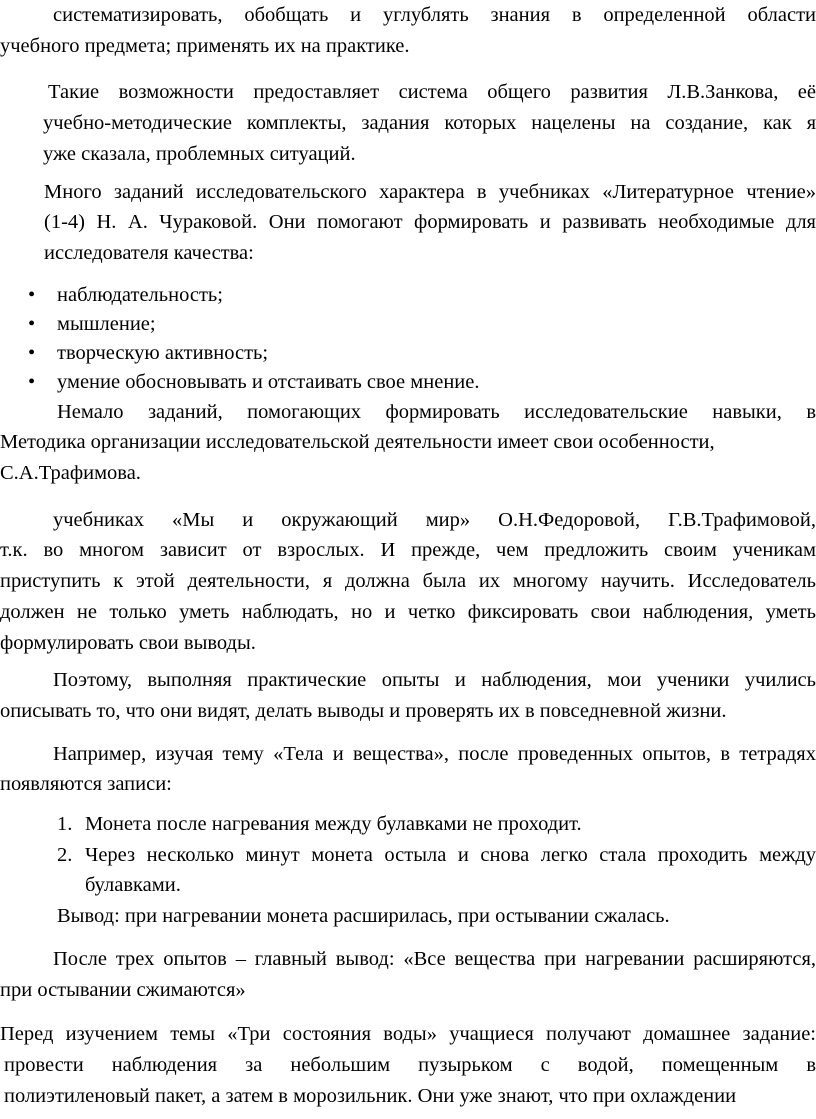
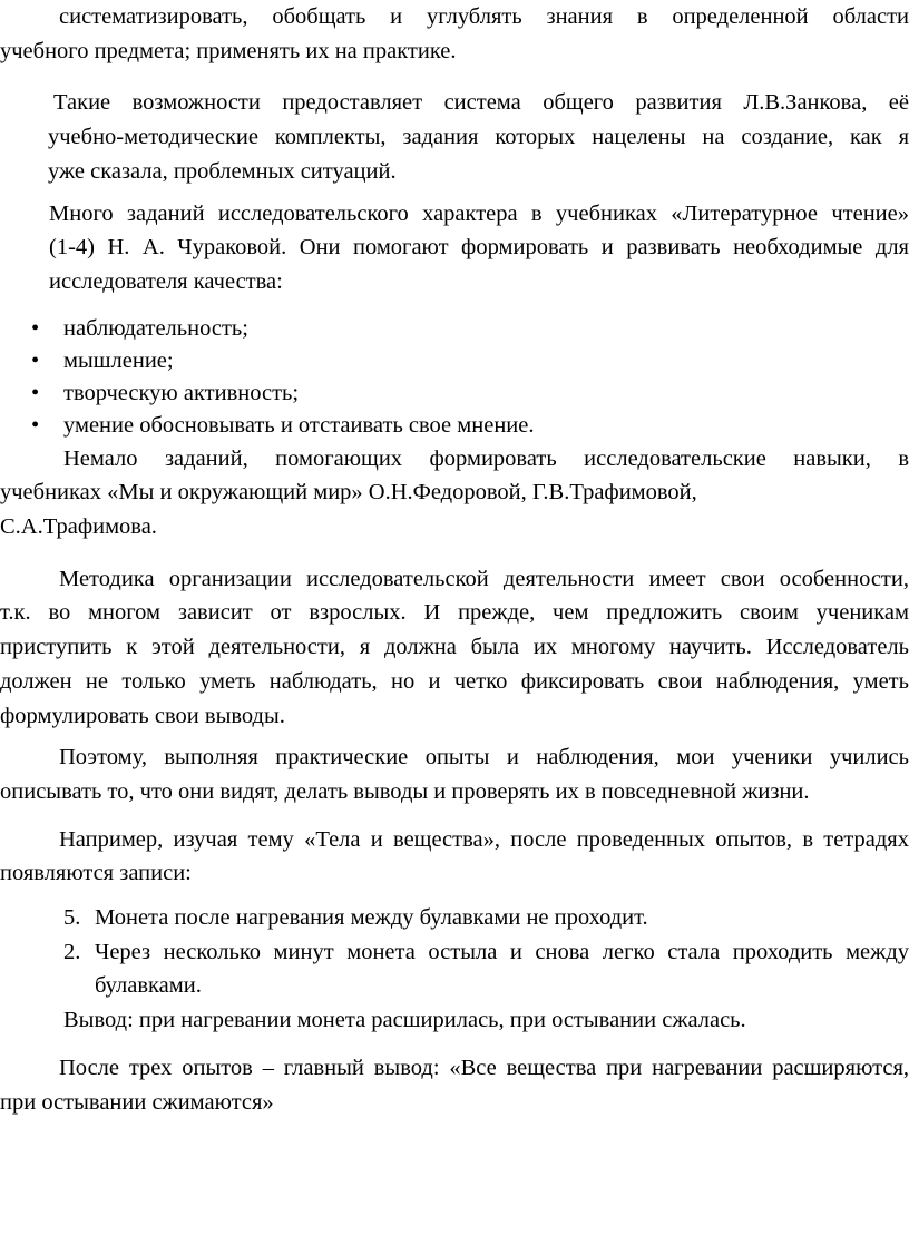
  систематизировать, обобщать и углублять знания в определенной области
  учебного предмета; применять их на практике.
  Такие возможности предоставляет система общего развития Л.В.Занкова, её
  учебно-методические комплекты, задания которых нацелены на создание, как я
  уже сказала, проблемных ситуаций.
  Много заданий исследовательского характера в учебниках «Литературное чтение»
  (1-4) Н. А. Чураковой. Они помогают формировать и развивать необходимые для
  исследователя качества:
  •
  наблюдательность;
  •
  мышление;
  •
  творческую активность;
  •
  умение обосновывать и отстаивать свое мнение.
  Немало заданий, помогающих формировать исследовательские навыки, в
- Методика организации исследовательской деятельности имеет свои особенности,
+ учебниках «Мы и окружающий мир» О.Н.Федоровой, Г.В.Трафимовой,
  С.А.Трафимова.
- учебниках «Мы и окружающий мир» О.Н.Федоровой, Г.В.Трафимовой,
+ Методика организации исследовательской деятельности имеет свои особенности,
  т.к. во многом зависит от взрослых. И прежде, чем предложить своим ученикам
  приступить к этой деятельности, я должна была их многому научить. Исследователь
  должен не только уметь наблюдать, но и четко фиксировать свои наблюдения, уметь
  формулировать свои выводы.
  Поэтому, выполняя практические опыты и наблюдения, мои ученики учились
  описывать то, что они видят, делать выводы и проверять их в повседневной жизни.
  Например, изучая тему «Тела и вещества», после проведенных опытов, в тетрадях
  появляются записи:
- 1.
+ 5.
  Монета после нагревания между булавками не проходит.
  2.
  Через несколько минут монета остыла и снова легко стала проходить между
  булавками.
  Вывод: при нагревании монета расширилась, при остывании сжалась.
  После трех опытов – главный вывод: «Все вещества при нагревании расширяются,
  при остывании сжимаются»
- Перед изучением темы «Три состояния воды» учащиеся получают домашнее задание:
- провести наблюдения за небольшим пузырьком с водой, помещенным в
- полиэтиленовый пакет, а затем в морозильник. Они уже знают, что при охлаждении
